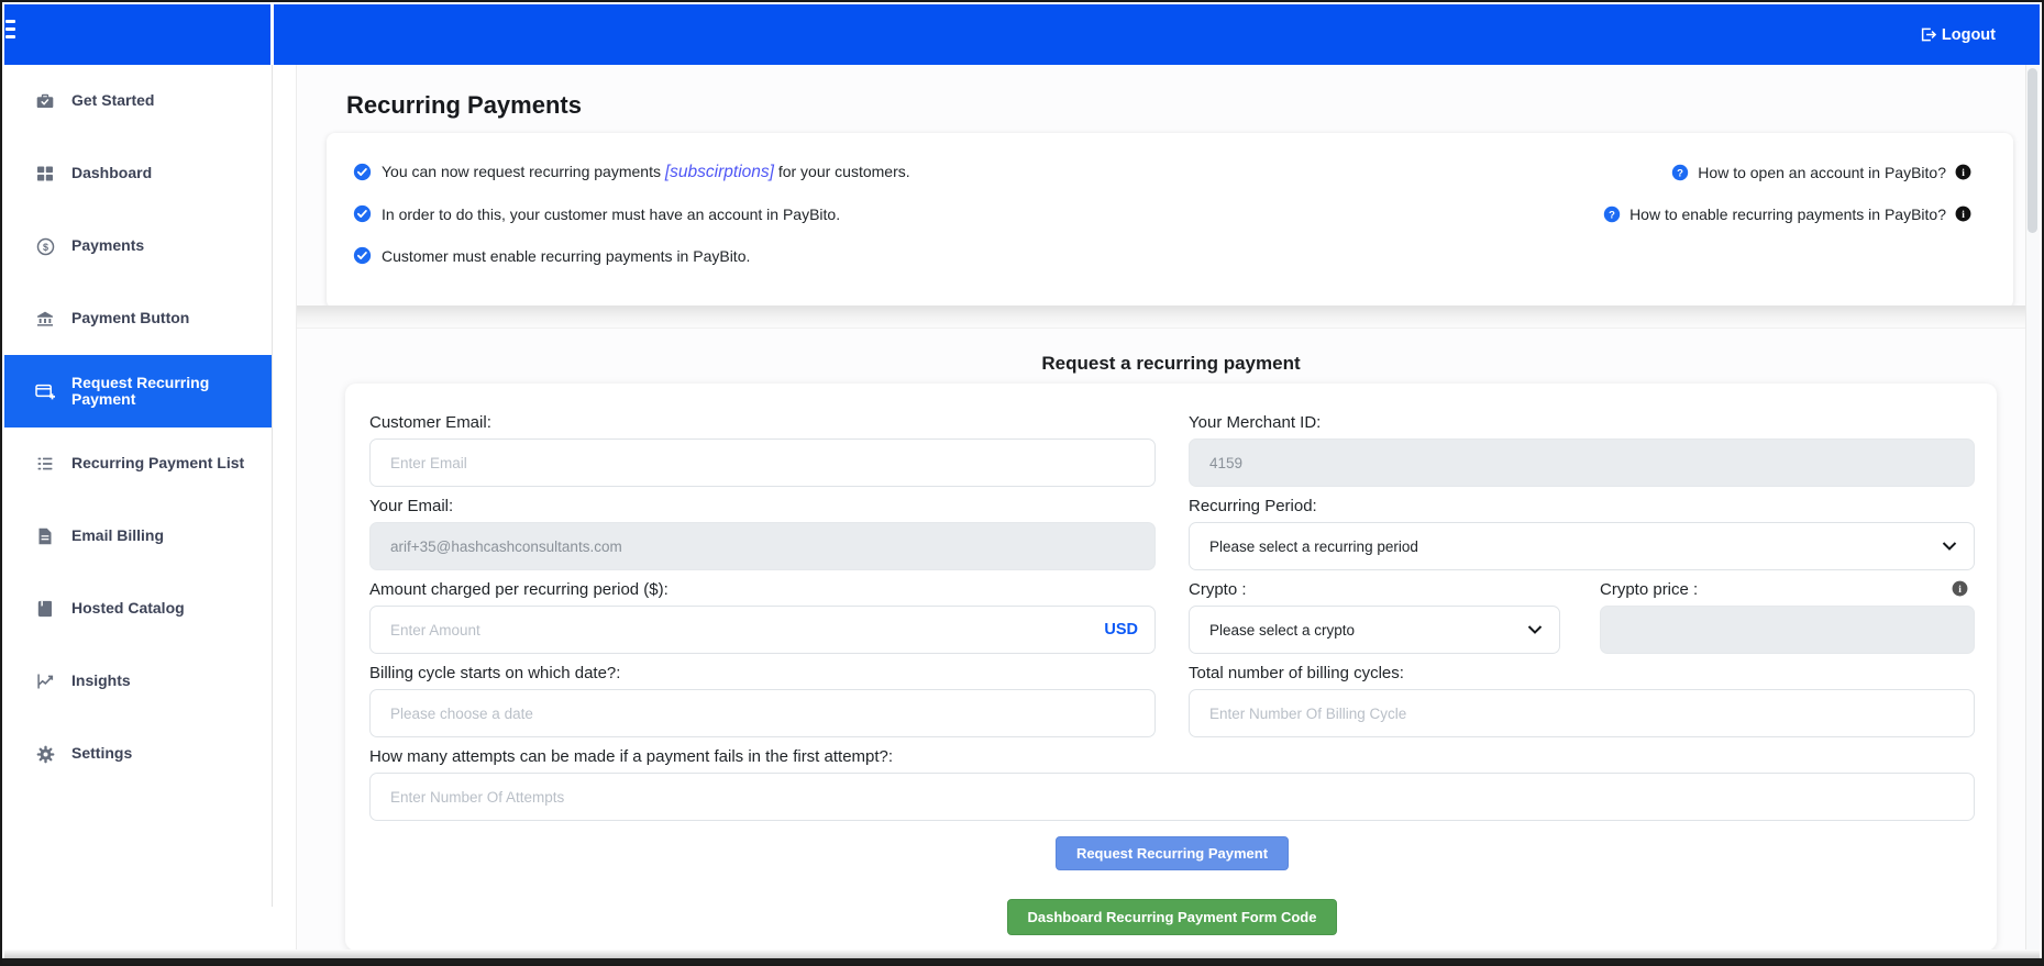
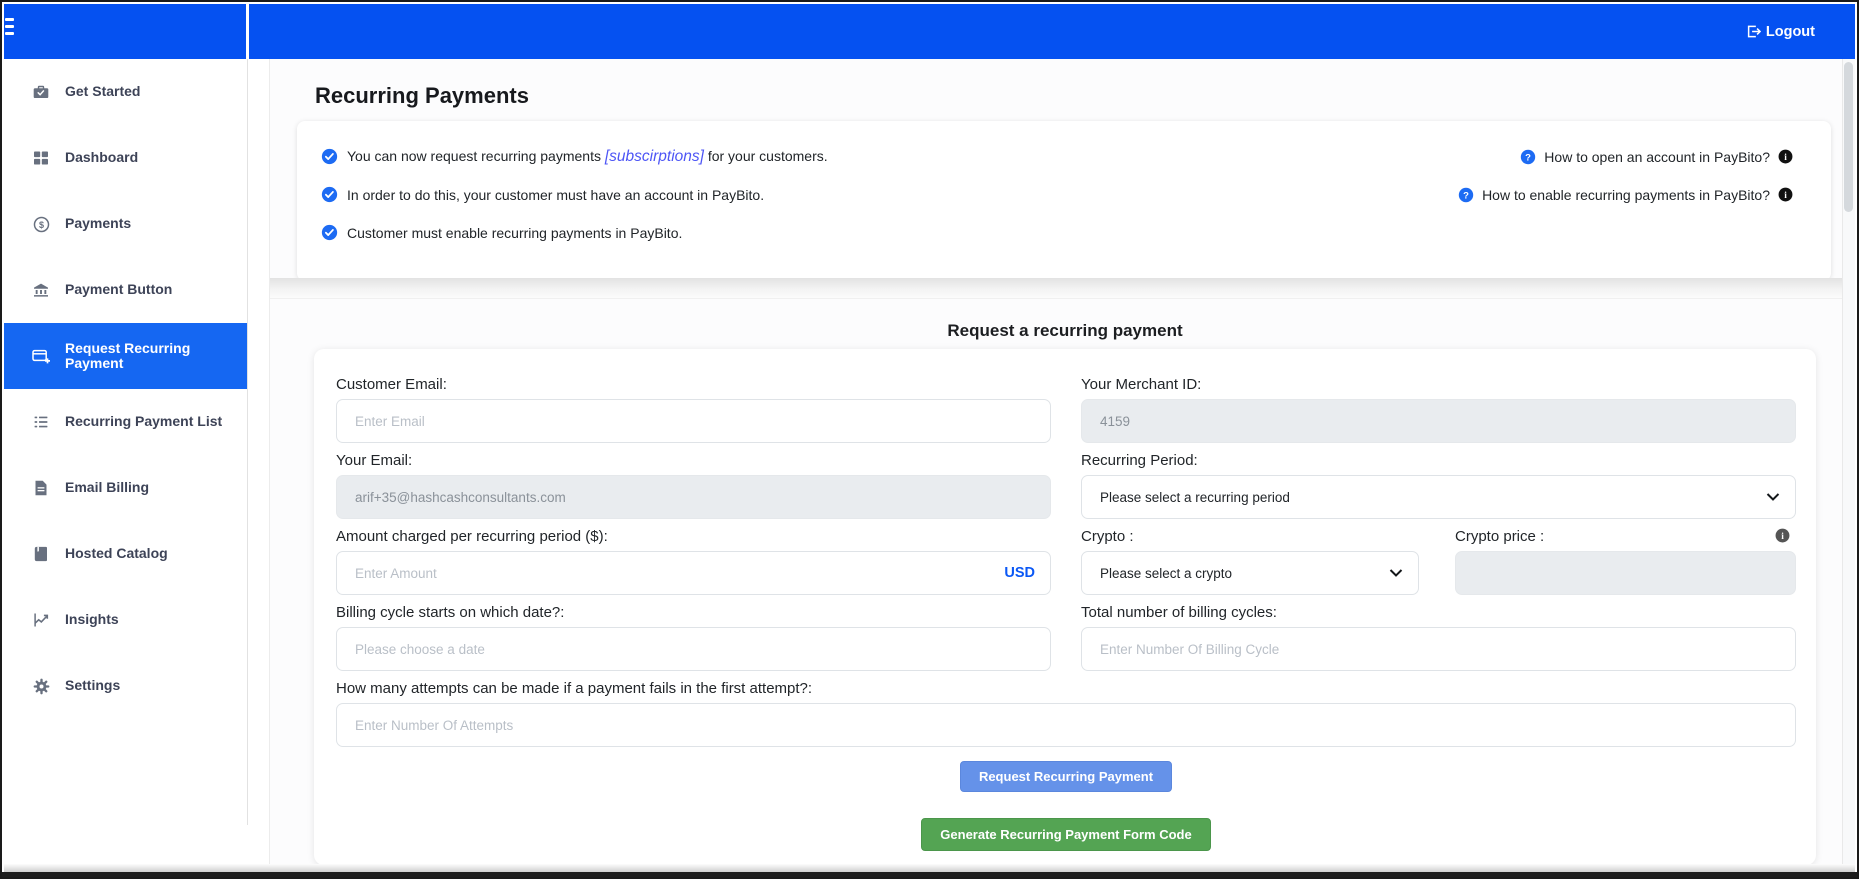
  Logout
  Get Started
  Dashboard
  $
  Payments
  Payment Button
  Request Recurring Payment
  Recurring Payment List
  Email Billing
  Hosted Catalog
  Insights
  Settings
  Recurring Payments
  You can now request recurring payments [subscirptions] for your customers.
  In order to do this, your customer must have an account in PayBito.
  Customer must enable recurring payments in PayBito.
  ?
  How to open an account in PayBito?
  i
  ?
  How to enable recurring payments in PayBito?
  i
  Request a recurring payment
  Customer Email:
  Enter Email
  Your Merchant ID:
  4159
  Your Email:
  arif+35@hashcashconsultants.com
  Recurring Period:
  Please select a recurring period
  Amount charged per recurring period ($):
  Enter Amount
  USD
  Crypto :
  Please select a crypto
  Crypto price :
  i
  Billing cycle starts on which date?:
  Please choose a date
  Total number of billing cycles:
  Enter Number Of Billing Cycle
  How many attempts can be made if a payment fails in the first attempt?:
  Enter Number Of Attempts
  Request Recurring Payment
- Dashboard Recurring Payment Form Code
+ Generate Recurring Payment Form Code
